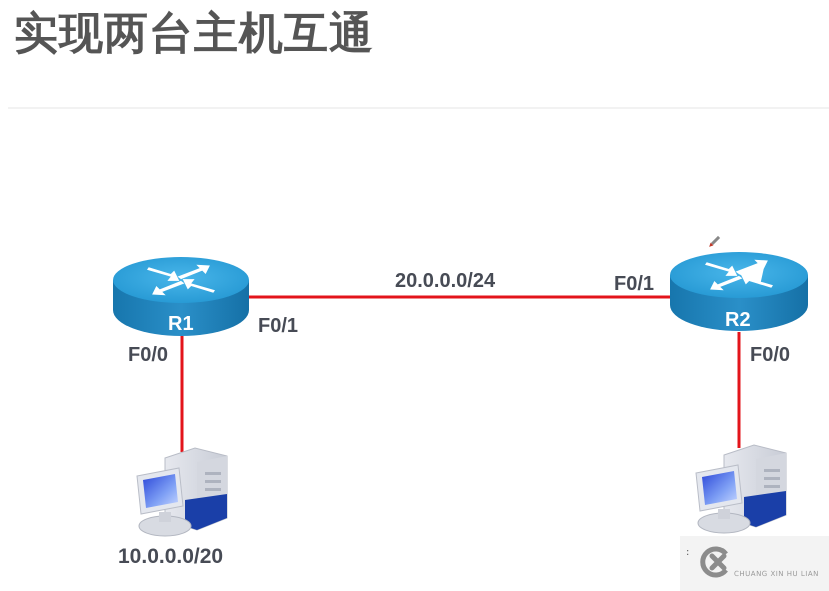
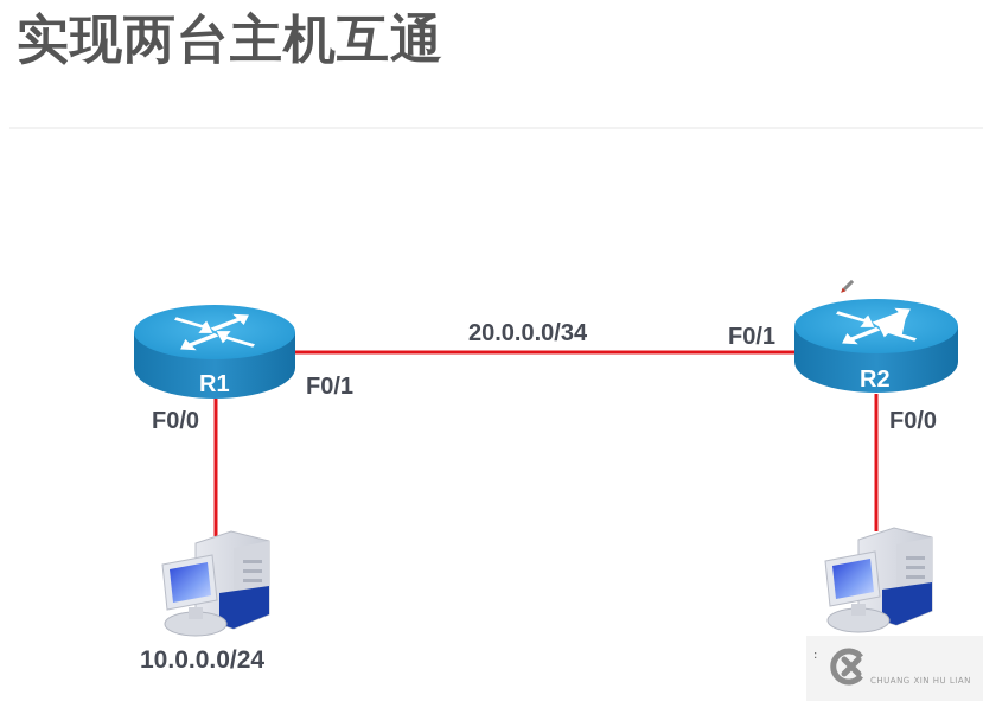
  实现两台主机互通
  R1
  R2
- 20.0.0.0/24
+ 20.0.0.0/34
  F0/1
  F0/0
  F0/1
  F0/0
- 10.0.0.0/20
+ 10.0.0.0/24
  :
  CHUANG XIN HU LIAN
